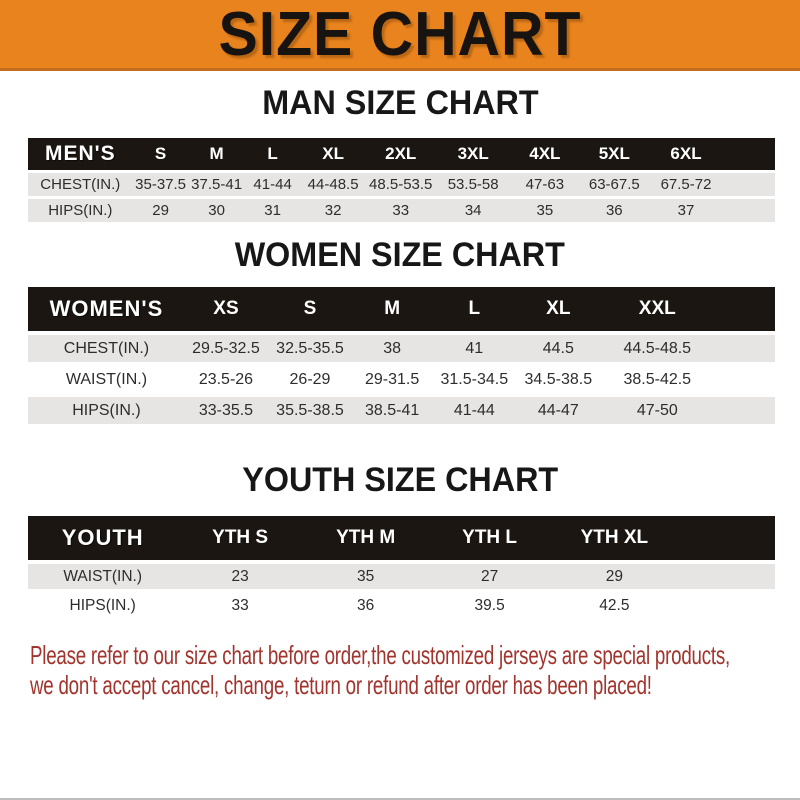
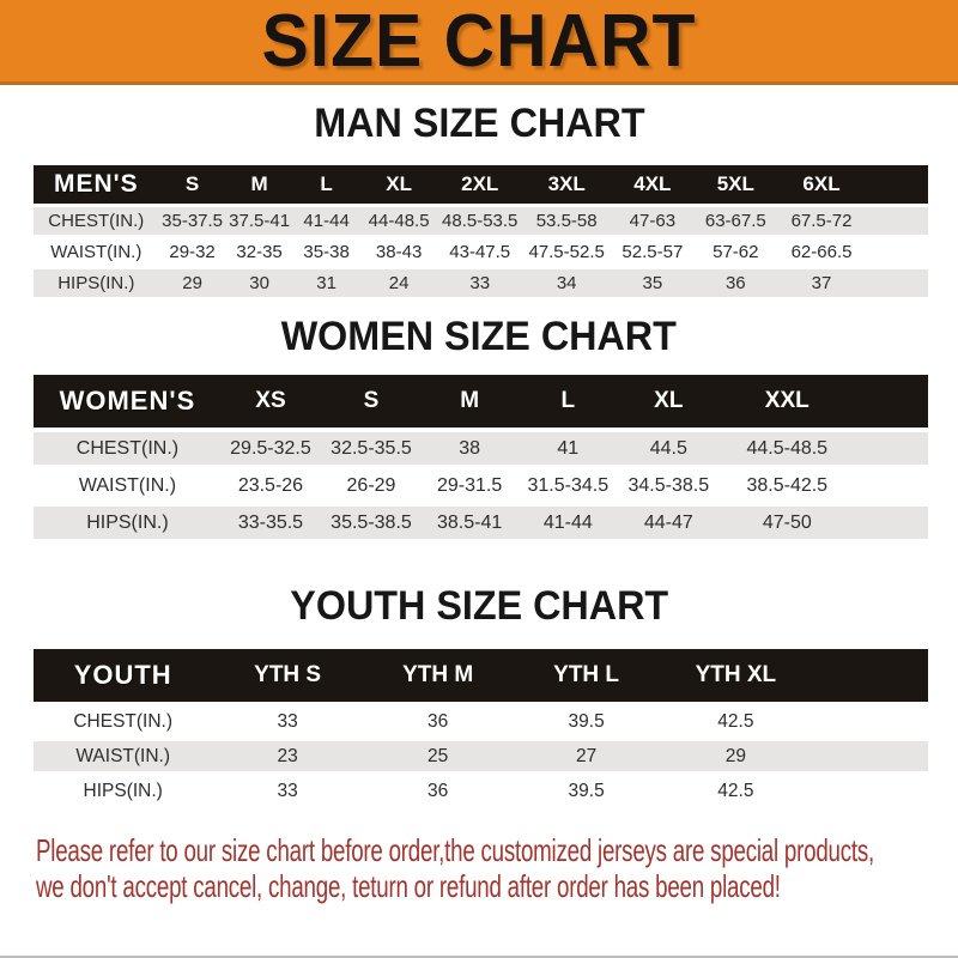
  SIZE CHART
  MAN SIZE CHART
  MEN'S	S	M	L	XL	2XL	3XL	4XL	5XL	6XL
  CHEST(IN.)	35-37.5	37.5-41	41-44	44-48.5	48.5-53.5	53.5-58	47-63	63-67.5	67.5-72
+ WAIST(IN.)	29-32	32-35	35-38	38-43	43-47.5	47.5-52.5	52.5-57	57-62	62-66.5
- HIPS(IN.)	29	30	31	32	33	34	35	36	37
+ HIPS(IN.)	29	30	31	24	33	34	35	36	37
  WOMEN SIZE CHART
  WOMEN'S	XS	S	M	L	XL	XXL
  CHEST(IN.)	29.5-32.5	32.5-35.5	38	41	44.5	44.5-48.5
  WAIST(IN.)	23.5-26	26-29	29-31.5	31.5-34.5	34.5-38.5	38.5-42.5
  HIPS(IN.)	33-35.5	35.5-38.5	38.5-41	41-44	44-47	47-50
  YOUTH SIZE CHART
  YOUTH	YTH S	YTH M	YTH L	YTH XL
+ CHEST(IN.)	33	36	39.5	42.5
- WAIST(IN.)	23	35	27	29
+ WAIST(IN.)	23	25	27	29
  HIPS(IN.)	33	36	39.5	42.5
  Please refer to our size chart before order,the customized jerseys are special products,
  we don't accept cancel, change, teturn or refund after order has been placed!
